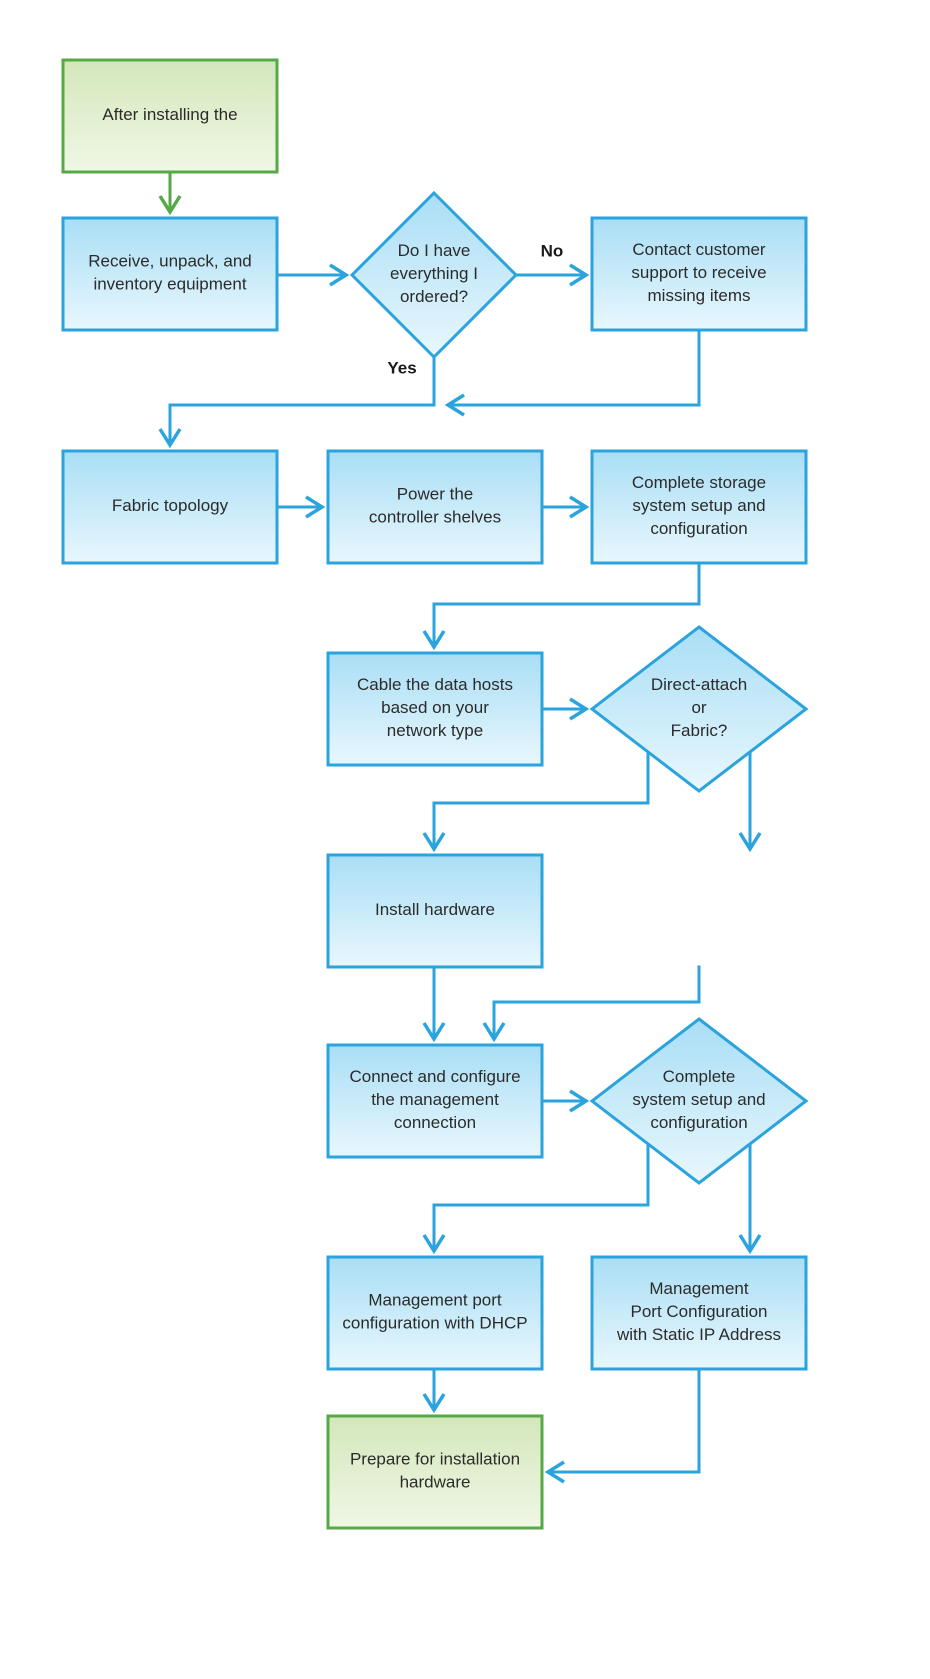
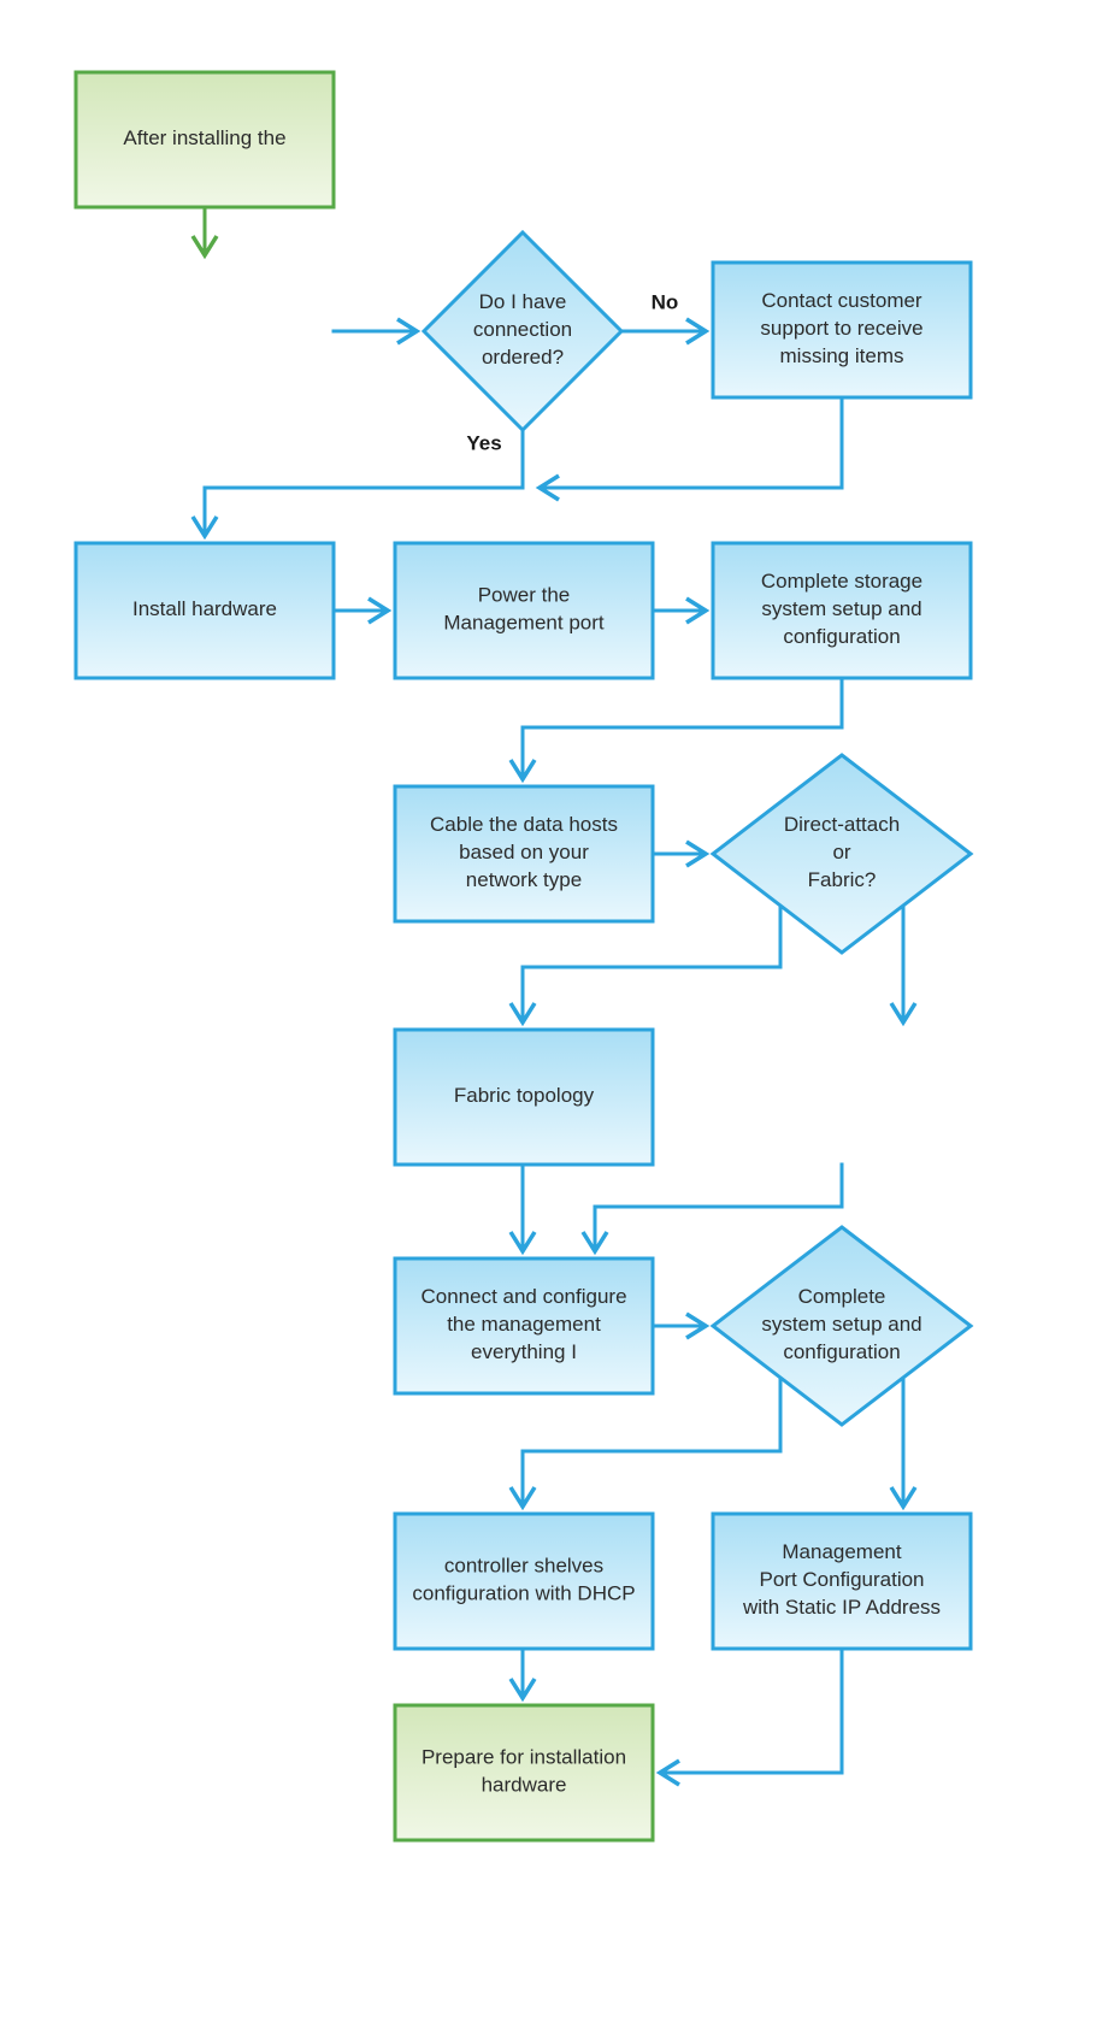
  After installing the
- Receive, unpack, and inventory equipment
- Do I have everything I ordered?
+ Do I have connection ordered?
  Contact customer support to receive missing items
- Fabric topology
+ Install hardware
- Power the controller shelves
+ Power the Management port
  Complete storage system setup and configuration
  Cable the data hosts based on your network type
  Direct-attach or Fabric?
- Install hardware
+ Fabric topology
- Connect and configure the management connection
+ Connect and configure the management everything I
  Complete system setup and configuration
- Management port configuration with DHCP
+ controller shelves configuration with DHCP
  Management Port Configuration with Static IP Address
  Prepare for installation hardware
  No
  Yes
